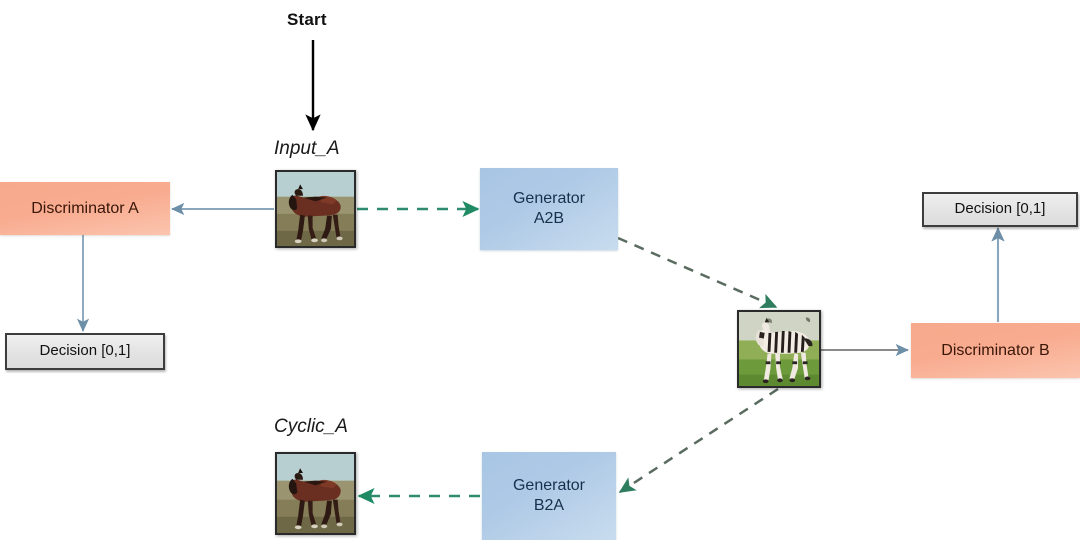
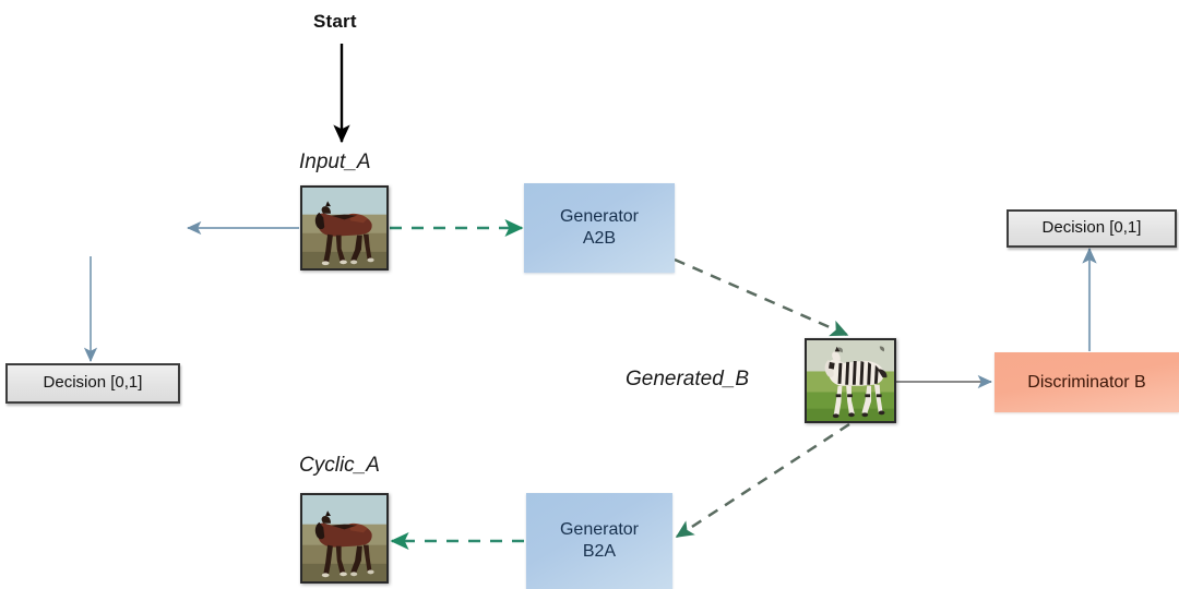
  Start
  Input_A
+ Generated_B
  Cyclic_A
- Discriminator A
  Decision [0,1]
  Generator
  A2B
  Generator
  B2A
  Decision [0,1]
  Discriminator B
